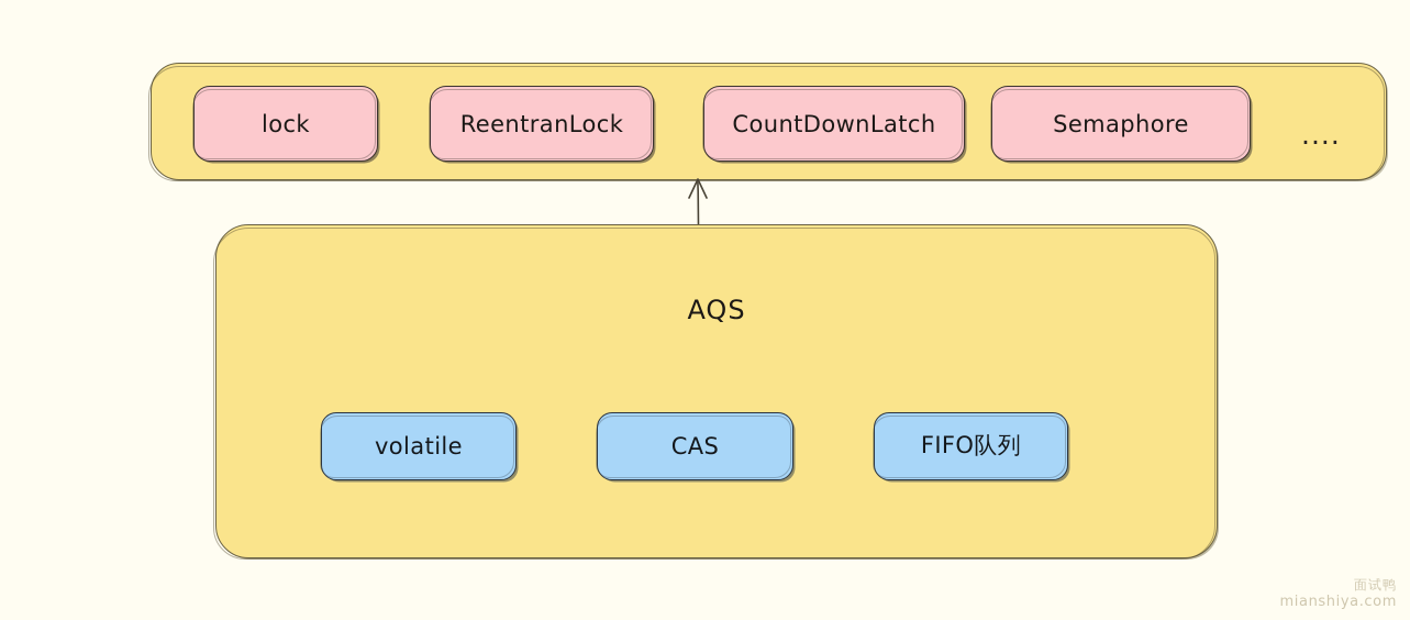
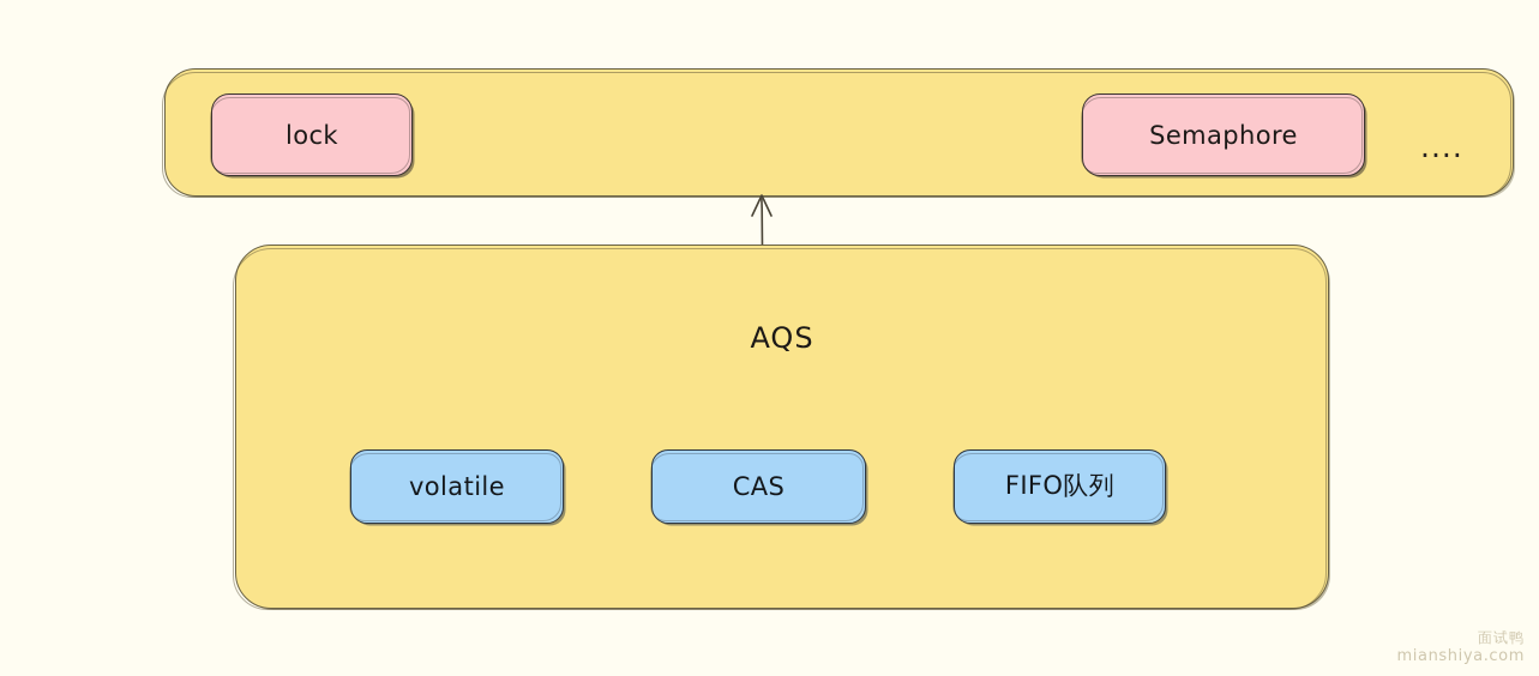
  lock
- ReentranLock
- CountDownLatch
  Semaphore
  ....
  AQS
  volatile
  CAS
  FIFO队列
  面试鸭
  mianshiya.com
